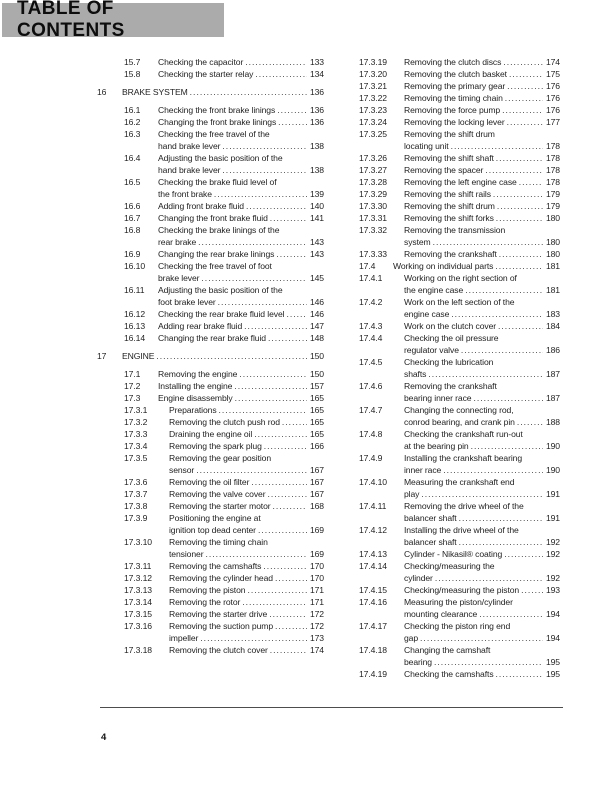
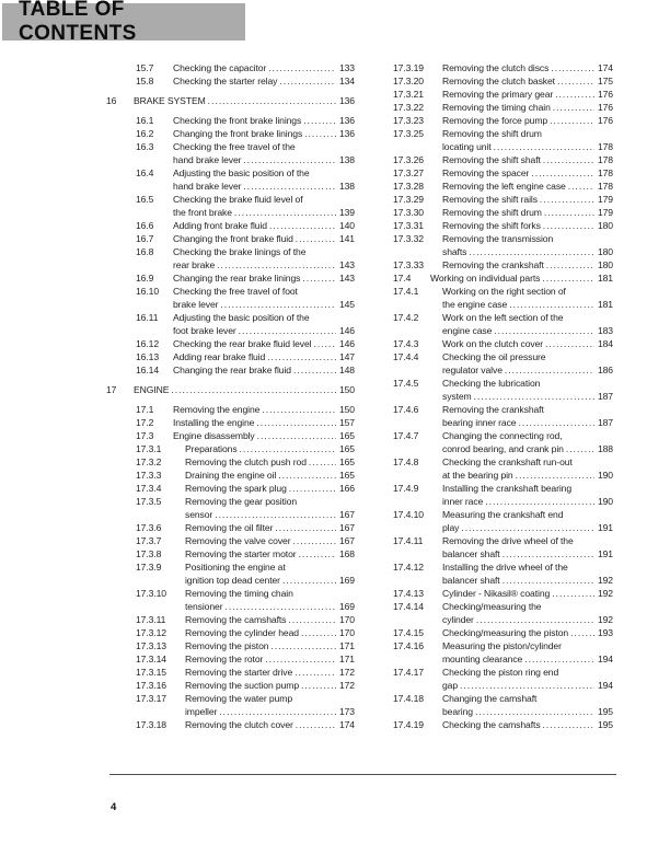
  TABLE OF CONTENTS
  15.7
  Checking the capacitor
  133
  15.8
  Checking the starter relay
  134
  16
  BRAKE SYSTEM
  136
  16.1
  Checking the front brake linings
  136
  16.2
  Changing the front brake linings
  136
  16.3
  Checking the free travel of the
  hand brake lever
  138
  16.4
  Adjusting the basic position of the
  hand brake lever
  138
  16.5
  Checking the brake fluid level of
  the front brake
  139
  16.6
  Adding front brake fluid
  140
  16.7
  Changing the front brake fluid
  141
  16.8
  Checking the brake linings of the
  rear brake
  143
  16.9
  Changing the rear brake linings
  143
  16.10
  Checking the free travel of foot
  brake lever
  145
  16.11
  Adjusting the basic position of the
  foot brake lever
  146
  16.12
  Checking the rear brake fluid level
  146
  16.13
  Adding rear brake fluid
  147
  16.14
  Changing the rear brake fluid
  148
  17
  ENGINE
  150
  17.1
  Removing the engine
  150
  17.2
  Installing the engine
  157
  17.3
  Engine disassembly
  165
  17.3.1
  Preparations
  165
  17.3.2
  Removing the clutch push rod
  165
  17.3.3
  Draining the engine oil
  165
  17.3.4
  Removing the spark plug
  166
  17.3.5
  Removing the gear position
  sensor
  167
  17.3.6
  Removing the oil filter
  167
  17.3.7
  Removing the valve cover
  167
  17.3.8
  Removing the starter motor
  168
  17.3.9
  Positioning the engine at
  ignition top dead center
  169
  17.3.10
  Removing the timing chain
  tensioner
  169
  17.3.11
  Removing the camshafts
  170
  17.3.12
  Removing the cylinder head
  170
  17.3.13
  Removing the piston
  171
  17.3.14
  Removing the rotor
  171
  17.3.15
  Removing the starter drive
  172
  17.3.16
  Removing the suction pump
  172
+ 17.3.17
+ Removing the water pump
  impeller
  173
  17.3.18
  Removing the clutch cover
  174
  17.3.19
  Removing the clutch discs
  174
  17.3.20
  Removing the clutch basket
  175
  17.3.21
  Removing the primary gear
  176
  17.3.22
  Removing the timing chain
  176
  17.3.23
  Removing the force pump
  176
- 17.3.24
- Removing the locking lever
- 177
  17.3.25
  Removing the shift drum
  locating unit
  178
  17.3.26
  Removing the shift shaft
  178
  17.3.27
  Removing the spacer
  178
  17.3.28
  Removing the left engine case
  178
  17.3.29
  Removing the shift rails
  179
  17.3.30
  Removing the shift drum
  179
  17.3.31
  Removing the shift forks
  180
  17.3.32
  Removing the transmission
- system
+ shafts
  180
  17.3.33
  Removing the crankshaft
  180
  17.4
  Working on individual parts
  181
  17.4.1
  Working on the right section of
  the engine case
  181
  17.4.2
  Work on the left section of the
  engine case
  183
  17.4.3
  Work on the clutch cover
  184
  17.4.4
  Checking the oil pressure
  regulator valve
  186
  17.4.5
  Checking the lubrication
- shafts
+ system
  187
  17.4.6
  Removing the crankshaft
  bearing inner race
  187
  17.4.7
  Changing the connecting rod,
  conrod bearing, and crank pin
  188
  17.4.8
  Checking the crankshaft run-out
  at the bearing pin
  190
  17.4.9
  Installing the crankshaft bearing
  inner race
  190
  17.4.10
  Measuring the crankshaft end
  play
  191
  17.4.11
  Removing the drive wheel of the
  balancer shaft
  191
  17.4.12
  Installing the drive wheel of the
  balancer shaft
  192
  17.4.13
  Cylinder - Nikasil® coating
  192
  17.4.14
  Checking/measuring the
  cylinder
  192
  17.4.15
  Checking/measuring the piston
  193
  17.4.16
  Measuring the piston/cylinder
  mounting clearance
  194
  17.4.17
  Checking the piston ring end
  gap
  194
  17.4.18
  Changing the camshaft
  bearing
  195
  17.4.19
  Checking the camshafts
  195
  4
